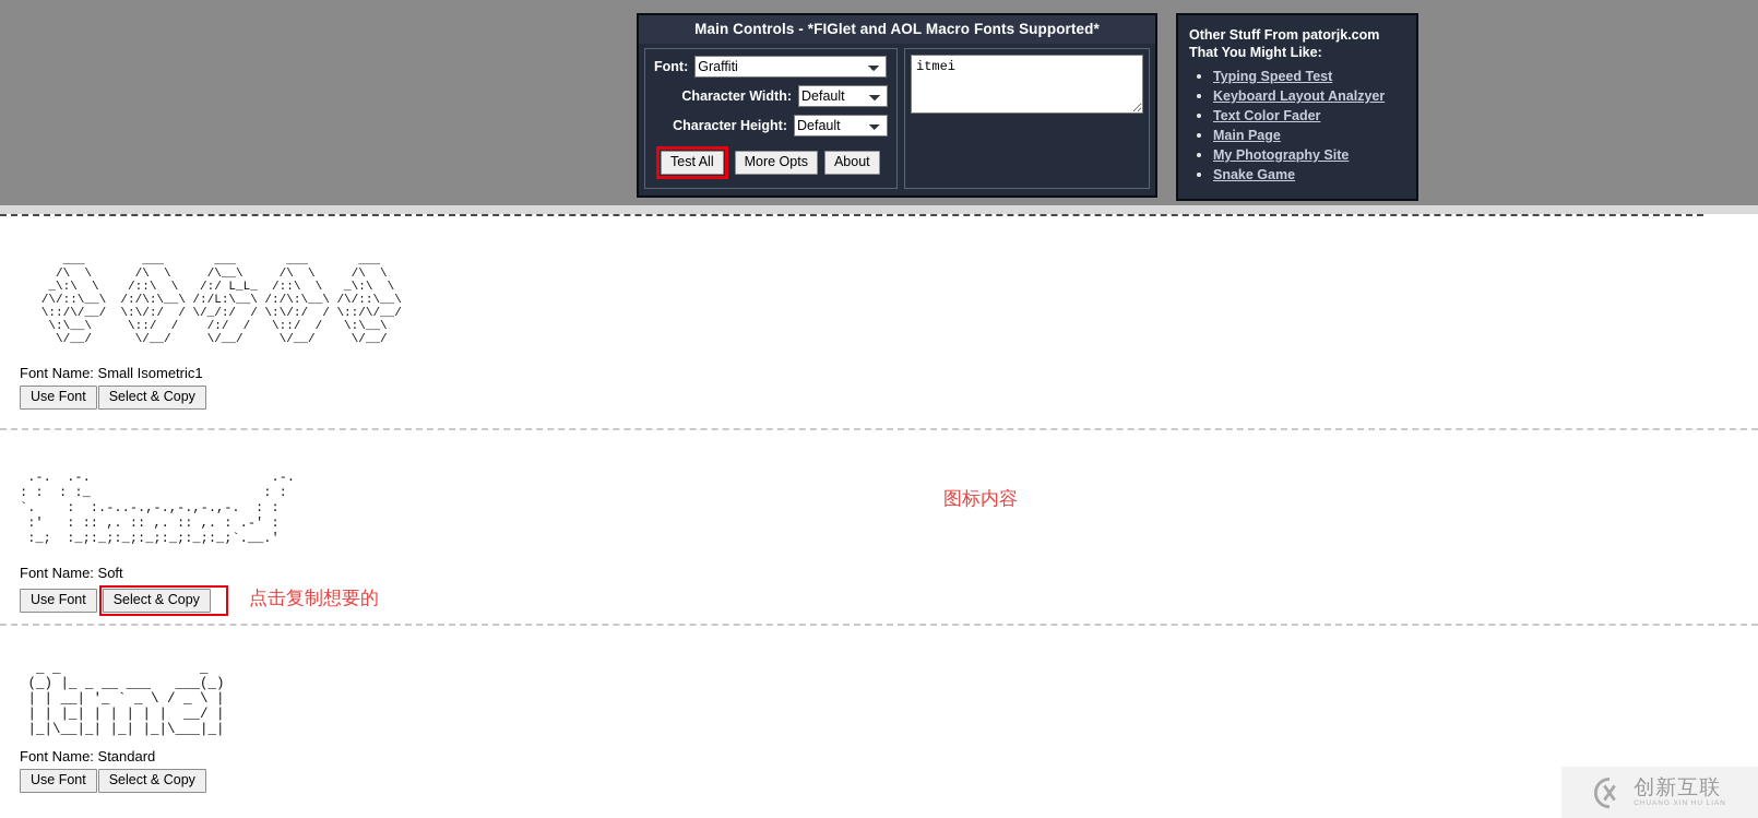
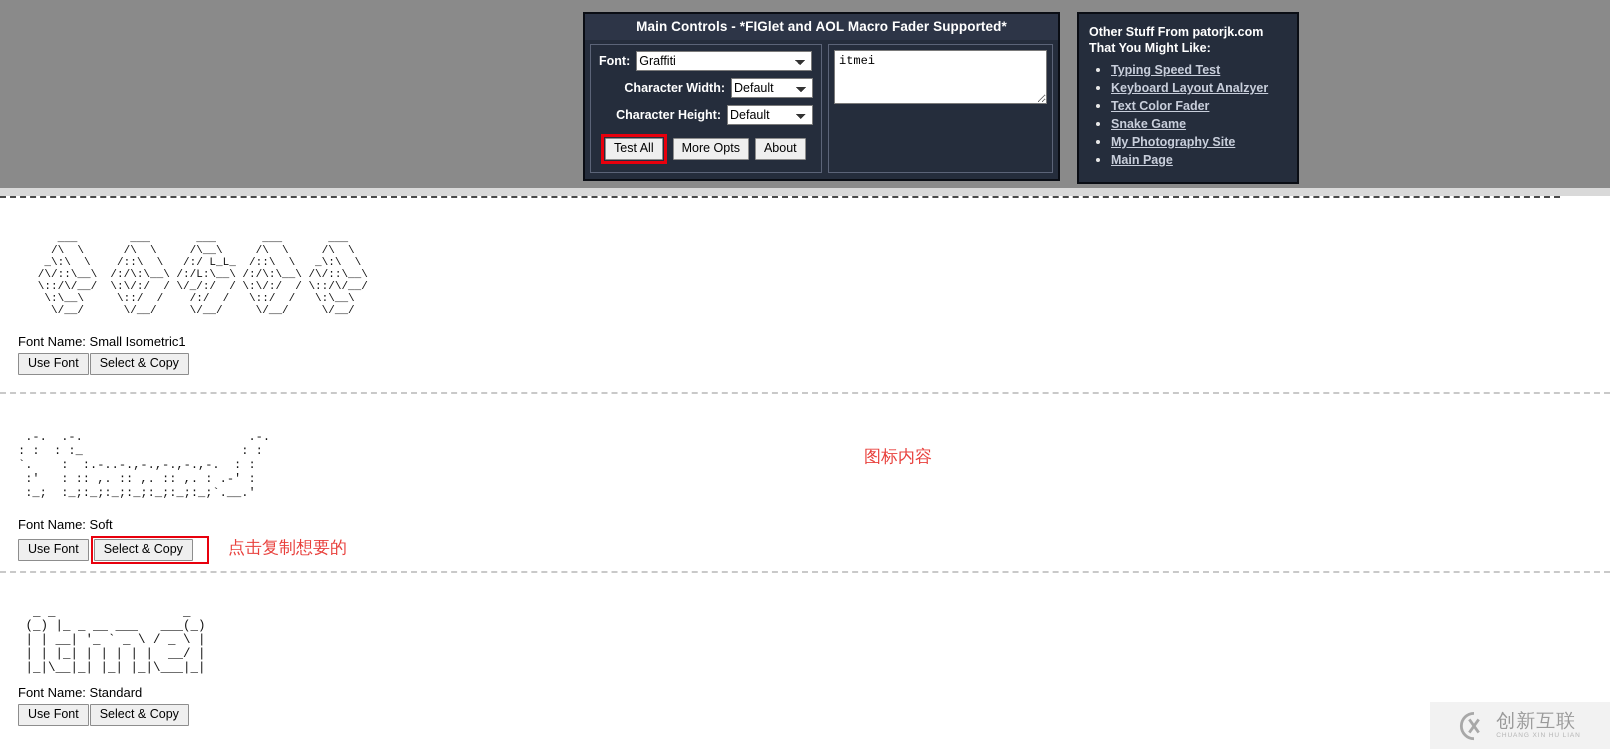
  ___ ___ ___ ___ ___
  /\ \ /\ \ /\__\ /\ \ /\ \
  _\:\ \ /::\ \ /:/ L_L_ /::\ \ _\:\ \
  /\/::\__\ /:/\:\__\ /:/L:\__\ /:/\:\__\ /\/::\__\
  \::/\/__/ \:\/:/ / \/_/:/ / \:\/:/ / \::/\/__/
  \:\__\ \::/ / /:/ / \::/ / \:\__\
  \/__/ \/__/ \/__/ \/__/ \/__/
  Font Name: Small Isometric1
  Use Font
  Select & Copy
  .-. .-. .-.
  : : : :_ : :
  `. : :.-..-.,-.,-.,-.,-. : :
  :' : :: ,. :: ,. :: ,. : .-' :
  :_; :_;:_;:_;:_;:_;:_;:_;`.__.'
  Font Name: Soft
  Use Font
  Select & Copy
  _ _ _
  (_) |_ _ __ ___ ___(_)
  | | __| '_ ` _ \ / _ \ |
  | | |_| | | | | | __/ |
  |_|\__|_| |_| |_|\___|_|
  Font Name: Standard
  Use Font
  Select & Copy
  点击复制想要的
  图标内容
- Main Controls - *FIGlet and AOL Macro Fonts Supported*
+ Main Controls - *FIGlet and AOL Macro Fader Supported*
  Font:
  Graffiti
  Character Width:
  Default
  Character Height:
  Default
  Test All
  More Opts
  About
  itmei
  Other Stuff From patorjk.com
  That You Might Like:
  Typing Speed Test
  Keyboard Layout Analzyer
  Text Color Fader
- Main Page
+ Snake Game
  My Photography Site
- Snake Game
+ Main Page
  创新互联
